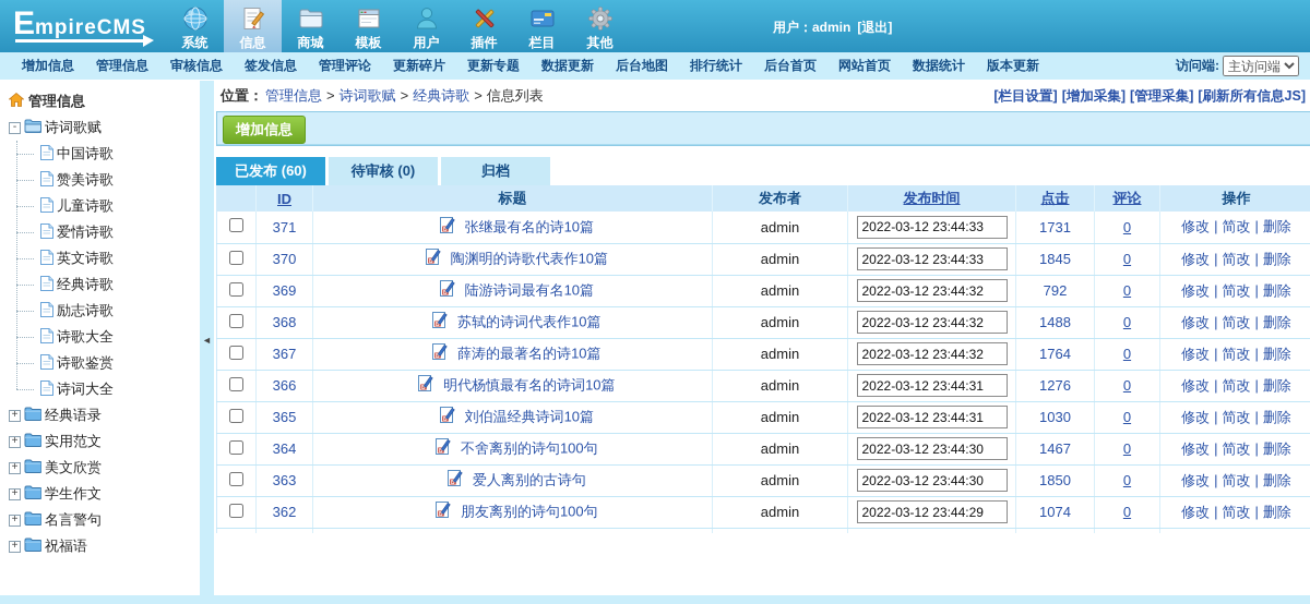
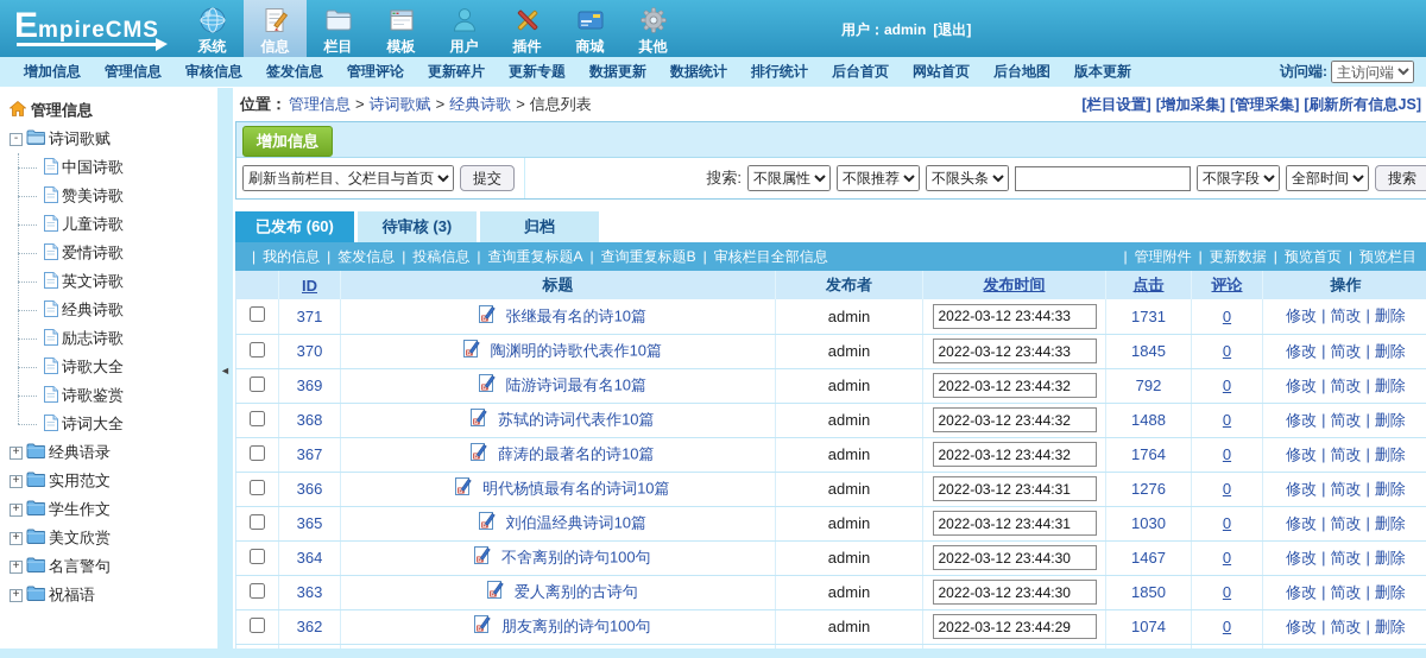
  EmpireCMS
  系统
  信息
- 商城
+ 栏目
  模板
  用户
  插件
- 栏目
+ 商城
  其他
  用户：admin [退出]
  增加信息
  管理信息
  审核信息
  签发信息
  管理评论
  更新碎片
  更新专题
  数据更新
- 后台地图
+ 数据统计
  排行统计
  后台首页
  网站首页
- 数据统计
+ 后台地图
  版本更新
  访问端:
  主访问端
  管理信息
  -
  诗词歌赋
  中国诗歌
  赞美诗歌
  儿童诗歌
  爱情诗歌
  英文诗歌
  经典诗歌
  励志诗歌
  诗歌大全
  诗歌鉴赏
  诗词大全
  +
  经典语录
  +
  实用范文
  +
- 美文欣赏
+ 学生作文
  +
- 学生作文
+ 美文欣赏
  +
  名言警句
  +
  祝福语
  ◄
  位置：
  管理信息 > 诗词歌赋 > 经典诗歌 >
  信息列表
  [栏目设置] [增加采集] [管理采集] [刷新所有信息JS]
  增加信息
+ 刷新当前栏目、父栏目与首页
+ 提交
+ 搜索:
+ 不限属性
+ 不限推荐
+ 不限头条
+ 不限字段
+ 全部时间
+ 搜索
  已发布 (60)
- 待审核 (0)
+ 待审核 (3)
  归档
+ | 我的信息 | 签发信息 | 投稿信息 | 查询重复标题A | 查询重复标题B | 审核栏目全部信息
+ | 管理附件 | 更新数据 | 预览首页 | 预览栏目
  	ID	标题	发布者	发布时间	点击	评论	操作
  	371	张继最有名的诗10篇	admin	2022-03-12 23:44:33	1731	0	修改 | 简改 | 删除
  	370	陶渊明的诗歌代表作10篇	admin	2022-03-12 23:44:33	1845	0	修改 | 简改 | 删除
  	369	陆游诗词最有名10篇	admin	2022-03-12 23:44:32	792	0	修改 | 简改 | 删除
  	368	苏轼的诗词代表作10篇	admin	2022-03-12 23:44:32	1488	0	修改 | 简改 | 删除
  	367	薛涛的最著名的诗10篇	admin	2022-03-12 23:44:32	1764	0	修改 | 简改 | 删除
  	366	明代杨慎最有名的诗词10篇	admin	2022-03-12 23:44:31	1276	0	修改 | 简改 | 删除
  	365	刘伯温经典诗词10篇	admin	2022-03-12 23:44:31	1030	0	修改 | 简改 | 删除
  	364	不舍离别的诗句100句	admin	2022-03-12 23:44:30	1467	0	修改 | 简改 | 删除
  	363	爱人离别的古诗句	admin	2022-03-12 23:44:30	1850	0	修改 | 简改 | 删除
  	362	朋友离别的诗句100句	admin	2022-03-12 23:44:29	1074	0	修改 | 简改 | 删除
